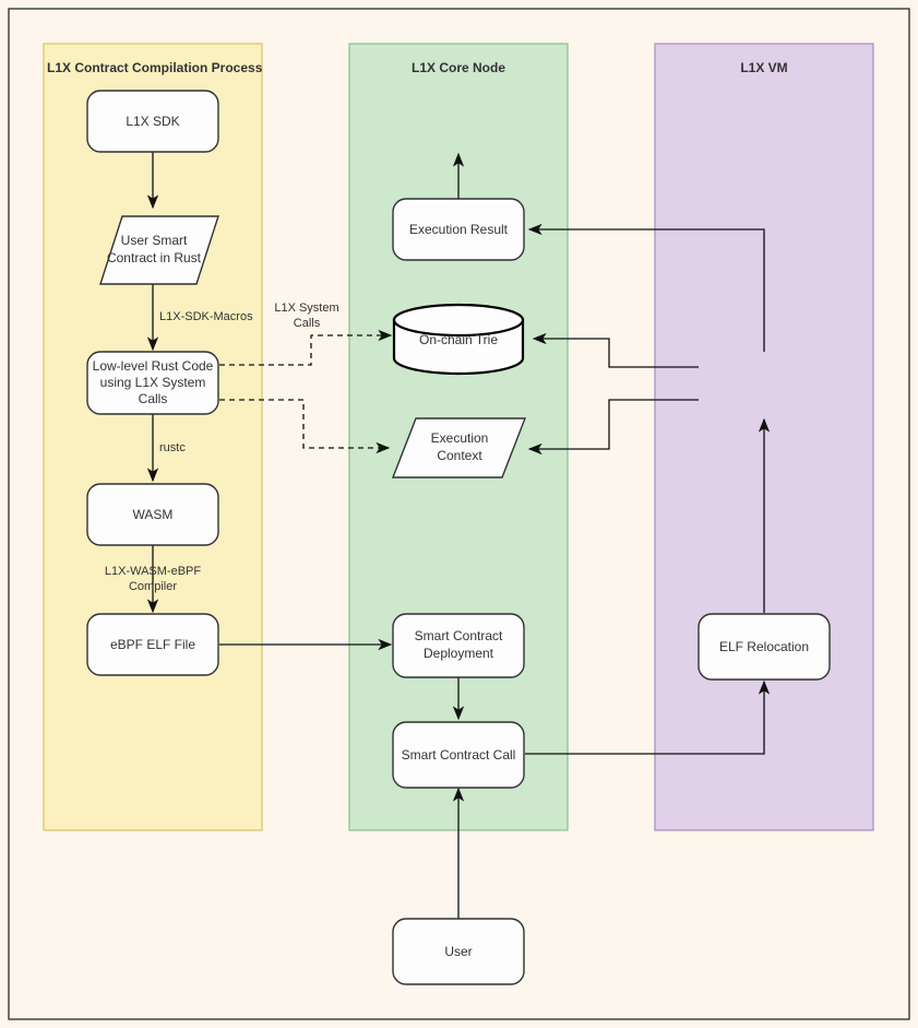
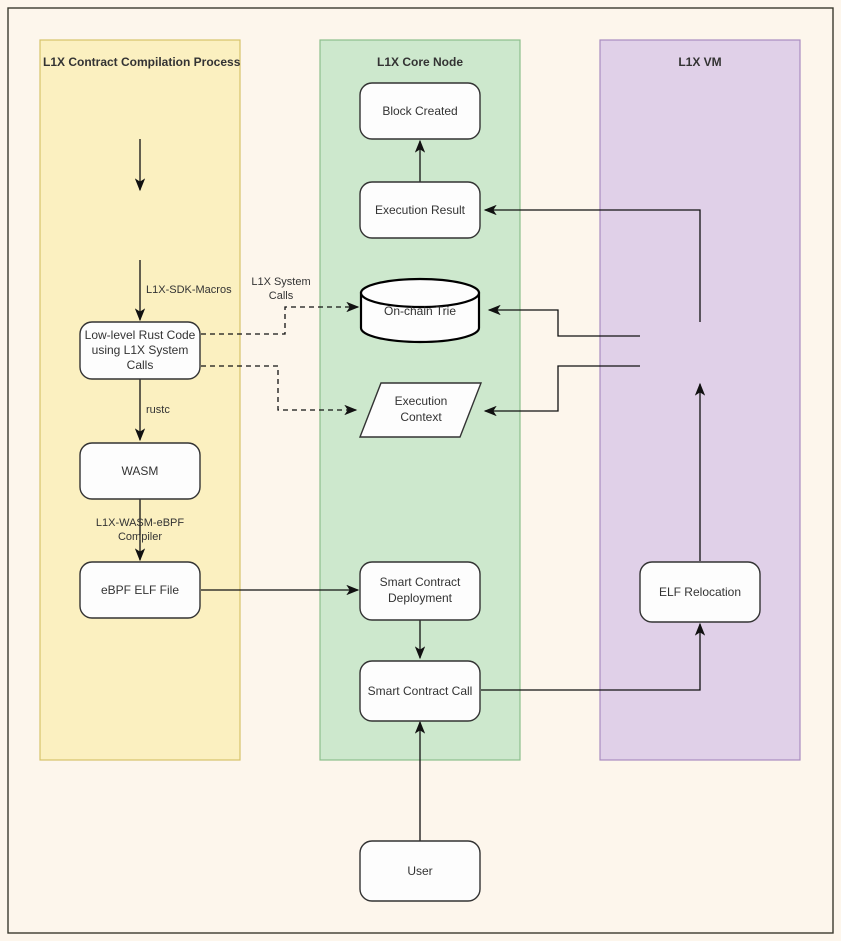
  L1X Contract Compilation Process
  L1X Core Node
  L1X VM
  L1X-SDK-Macros
  rustc
  L1X-WASM-eBPF
  Compiler
  L1X System
  Calls
- L1X SDK
- User Smart
- Contract in Rust
  Low-level Rust Code
  using L1X System
  Calls
  WASM
  eBPF ELF File
+ Block Created
  Execution Result
  On-chain Trie
  Execution
  Context
  Smart Contract
  Deployment
  Smart Contract Call
  ELF Relocation
  User
